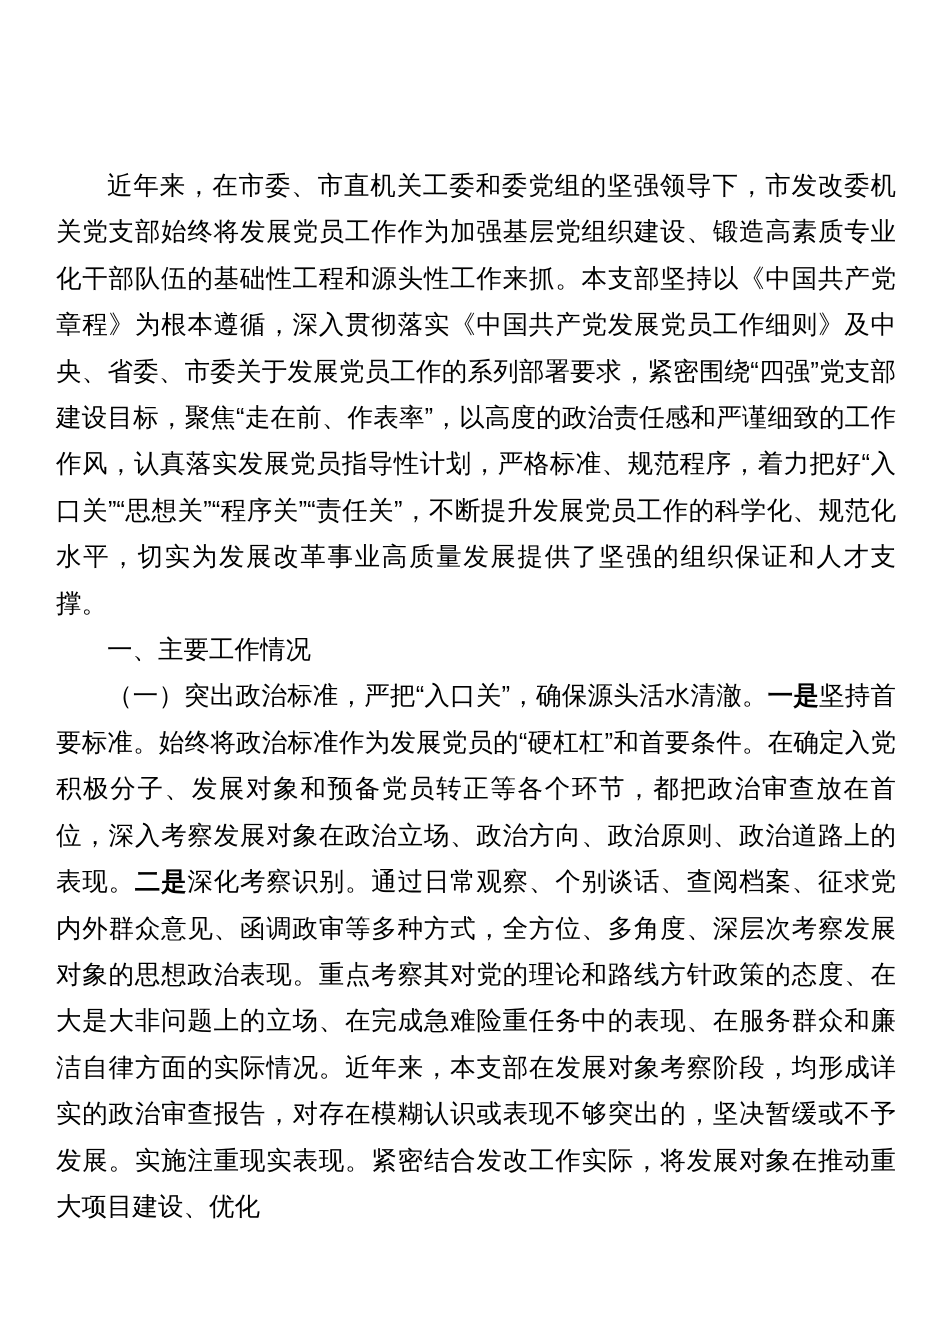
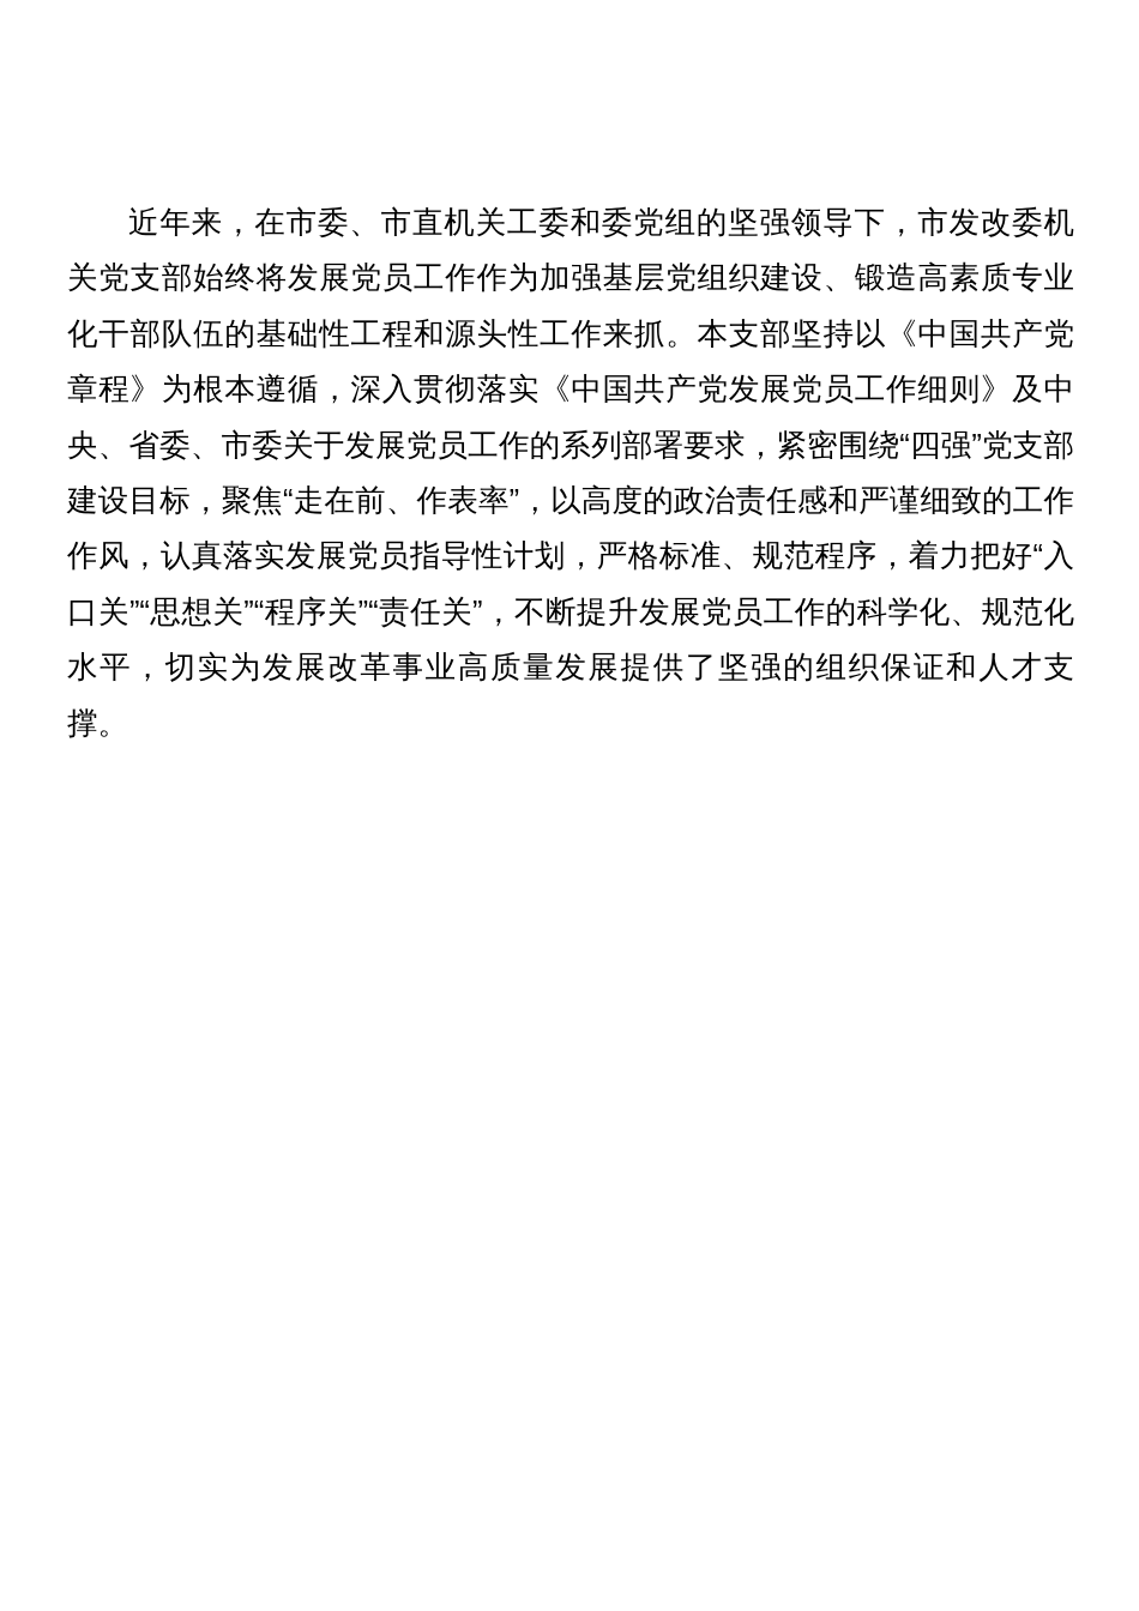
  近年来，在市委、市直机关工委和委党组的坚强领导下，市发改委机关党支部始终将发展党员工作作为加强基层党组织建设、锻造高素质专业化干部队伍的基础性工程和源头性工作来抓。本支部坚持以《中国共产党章程》为根本遵循，深入贯彻落实《中国共产党发展党员工作细则》及中央、省委、市委关于发展党员工作的系列部署要求，紧密围绕“四强”党支部建设目标，聚焦“走在前、作表率”，以高度的政治责任感和严谨细致的工作作风，认真落实发展党员指导性计划，严格标准、规范程序，着力把好“入口关”“思想关”“程序关”“责任关”，不断提升发展党员工作的科学化、规范化水平，切实为发展改革事业高质量发展提供了坚强的组织保证和人才支撑。
- 一、主要工作情况
- （一）突出政治标准，严把“入口关”，确保源头活水清澈。一是坚持首要标准。始终将政治标准作为发展党员的“硬杠杠”和首要条件。在确定入党积极分子、发展对象和预备党员转正等各个环节，都把政治审查放在首位，深入考察发展对象在政治立场、政治方向、政治原则、政治道路上的表现。二是深化考察识别。通过日常观察、个别谈话、查阅档案、征求党内外群众意见、函调政审等多种方式，全方位、多角度、深层次考察发展对象的思想政治表现。重点考察其对党的理论和路线方针政策的态度、在大是大非问题上的立场、在完成急难险重任务中的表现、在服务群众和廉洁自律方面的实际情况。近年来，本支部在发展对象考察阶段，均形成详实的政治审查报告，对存在模糊认识或表现不够突出的，坚决暂缓或不予发展。实施注重现实表现。紧密结合发改工作实际，将发展对象在推动重大项目建设、优化
